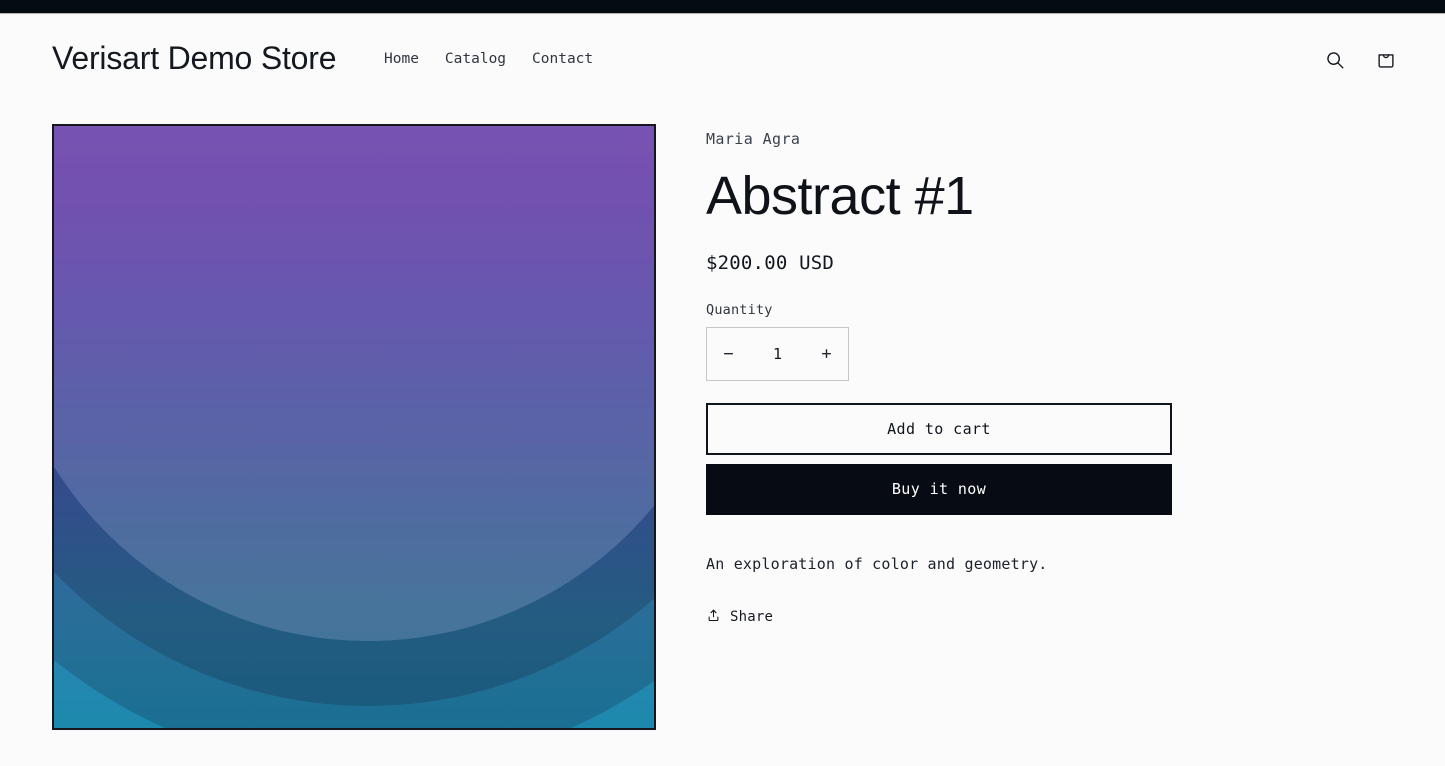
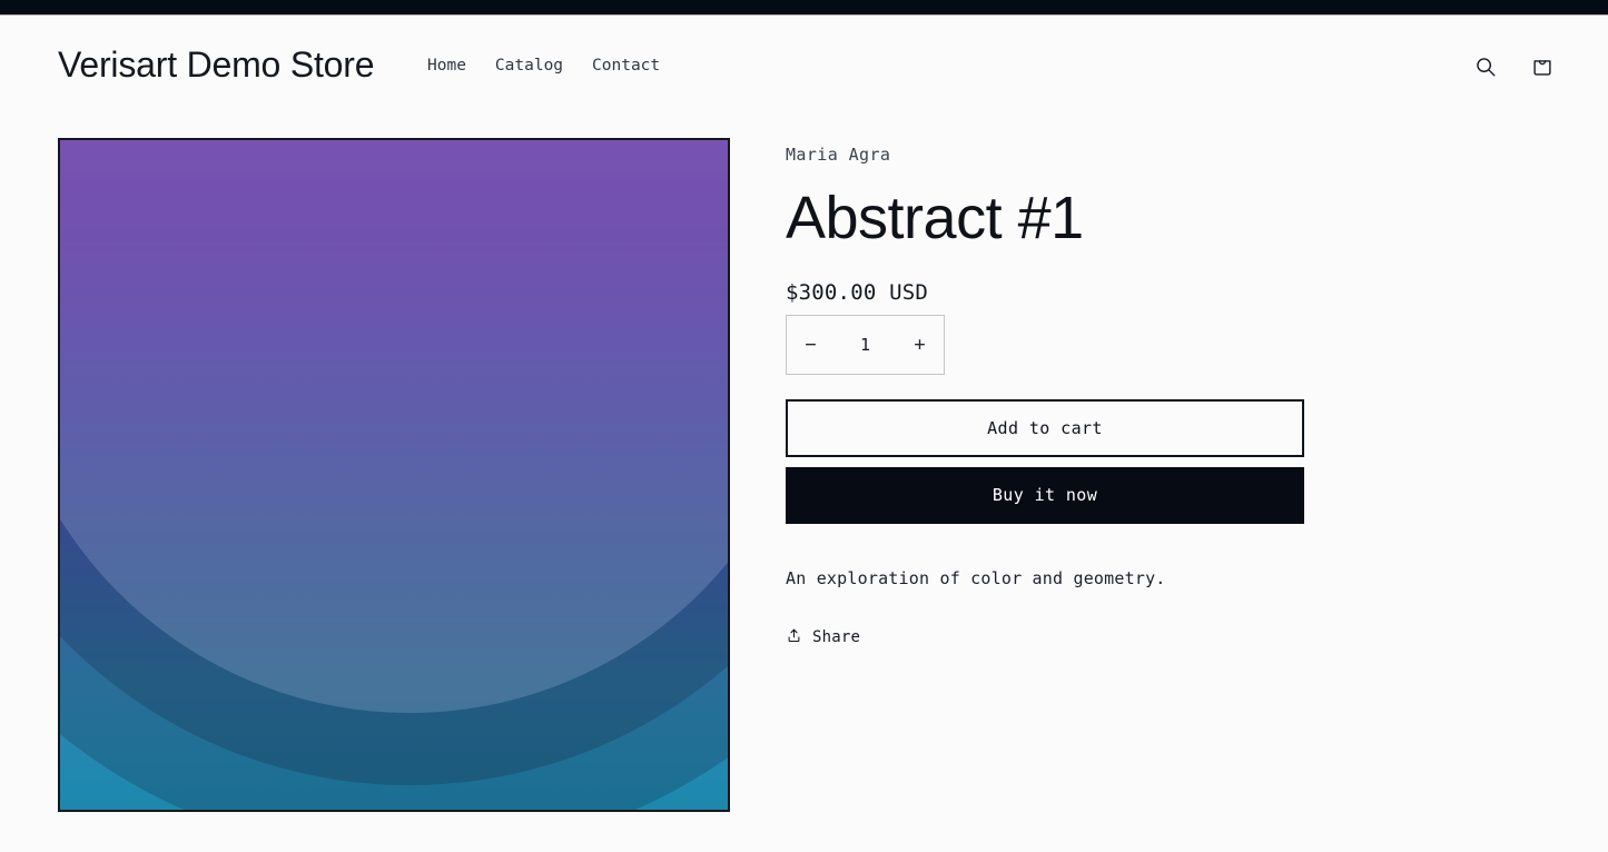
  Verisart Demo Store
  Home
  Catalog
  Contact
  Maria Agra
  Abstract #1
- $200.00 USD
+ $300.00 USD
- Quantity
  −
  1
  +
  Add to cart
  Buy it now
  An exploration of color and geometry.
  Share
